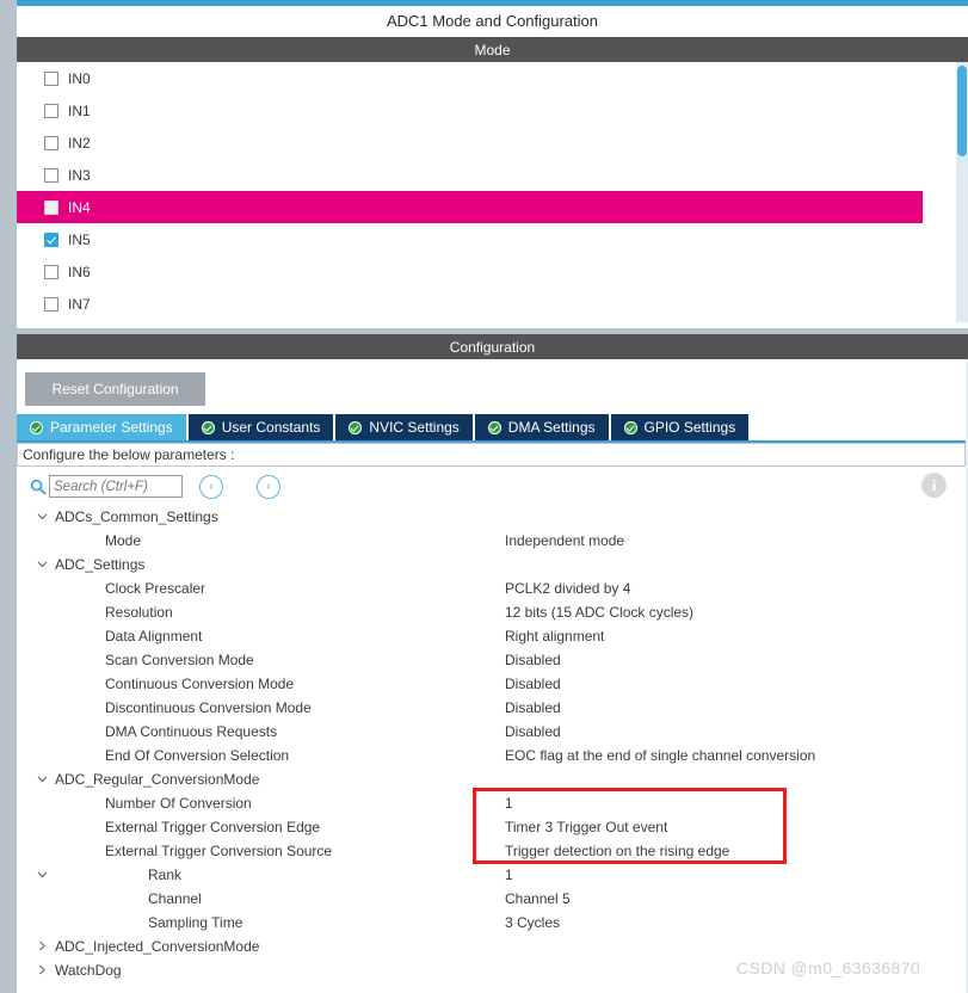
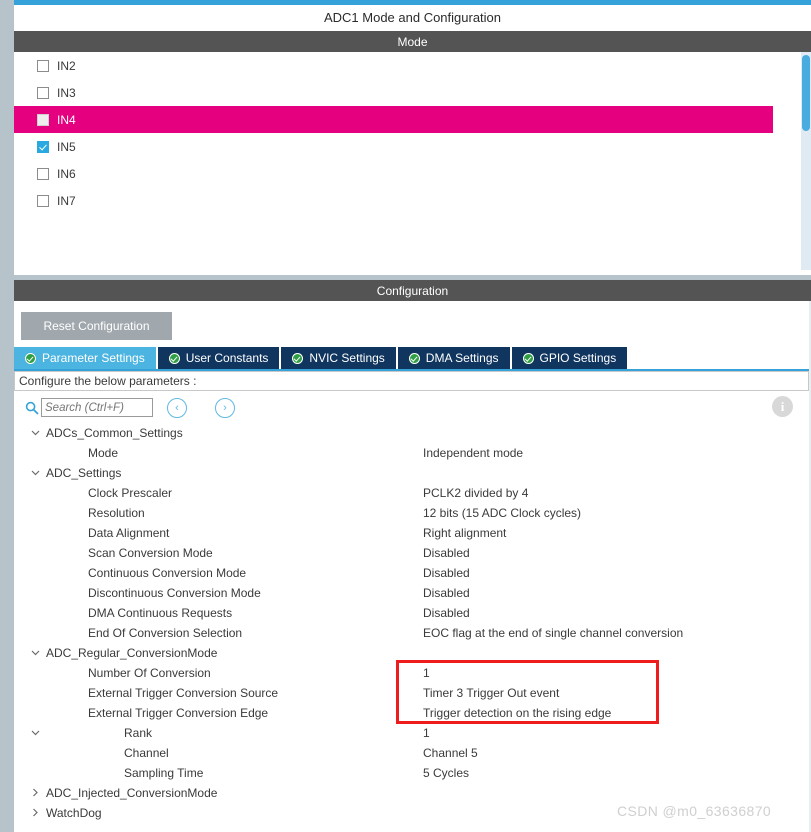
  ADC1 Mode and Configuration
  Mode
- IN0
- IN1
  IN2
  IN3
  IN4
  IN5
  IN6
  IN7
  Configuration
  Reset Configuration
  Parameter Settings
  User Constants
  NVIC Settings
  DMA Settings
  GPIO Settings
  Configure the below parameters :
  Search (Ctrl+F)
  ‹
  ›
  i
  ADCs_Common_Settings
  Mode
  Independent mode
  ADC_Settings
  Clock Prescaler
  PCLK2 divided by 4
  Resolution
  12 bits (15 ADC Clock cycles)
  Data Alignment
  Right alignment
  Scan Conversion Mode
  Disabled
  Continuous Conversion Mode
  Disabled
  Discontinuous Conversion Mode
  Disabled
  DMA Continuous Requests
  Disabled
  End Of Conversion Selection
  EOC flag at the end of single channel conversion
  ADC_Regular_ConversionMode
  Number Of Conversion
  1
- External Trigger Conversion Edge
+ External Trigger Conversion Source
  Timer 3 Trigger Out event
- External Trigger Conversion Source
+ External Trigger Conversion Edge
  Trigger detection on the rising edge
  Rank
  1
  Channel
  Channel 5
  Sampling Time
- 3 Cycles
+ 5 Cycles
  ADC_Injected_ConversionMode
  WatchDog
  CSDN @m0_63636870
